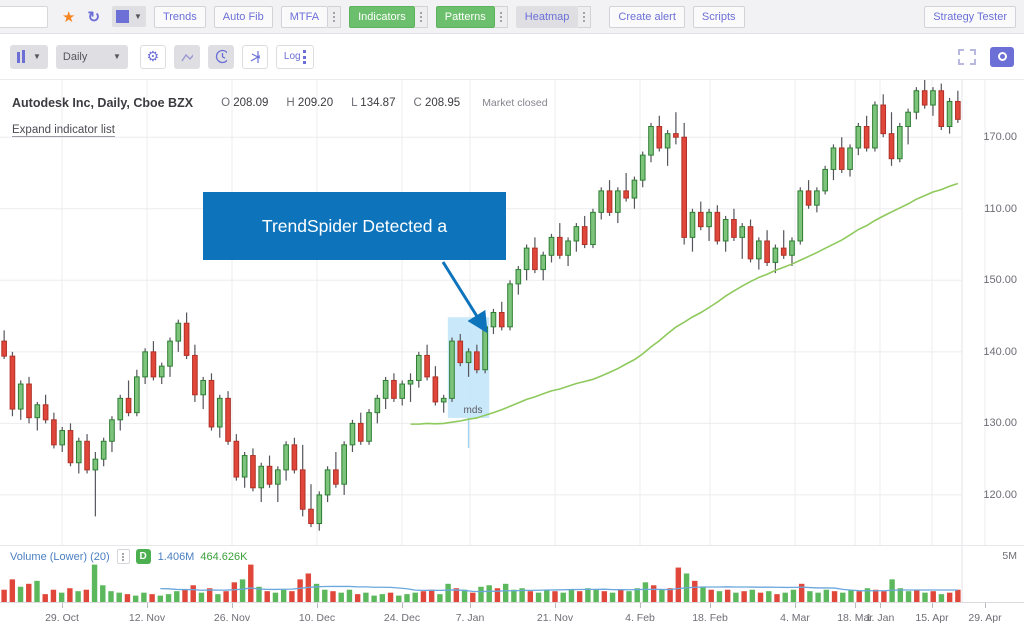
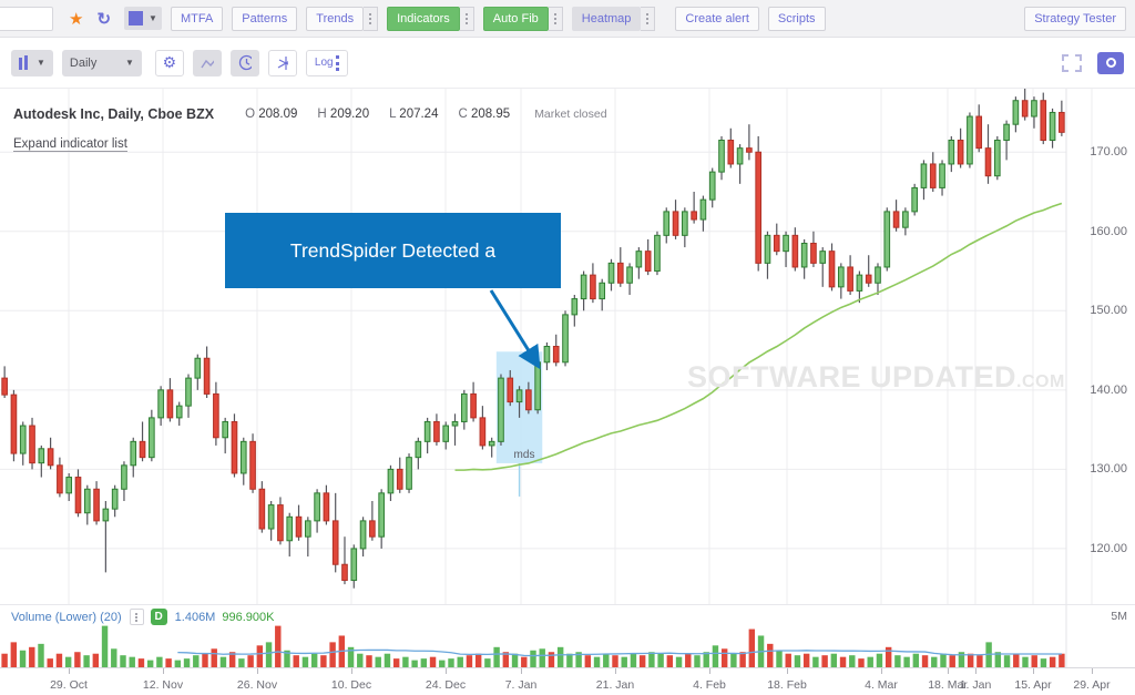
  ★
  ↻
  ▼
- Trends
+ MTFA
- Auto Fib
+ Patterns
- MTFA
+ Trends
  Indicators
- Patterns
+ Auto Fib
  Heatmap
  Create alert
  Scripts
  Strategy Tester
  ▼
  Daily
  ▼
  ⚙
  Log
  Autodesk Inc, Daily, Cboe BZX
  O 208.09
  H 209.20
- L 134.87
+ L 207.24
  C 208.95
  Market closed
  Expand indicator list
  120.00
  130.00
  140.00
  150.00
- 110.00
+ 160.00
  170.00
+ SOFTWARE UPDATED.COM
  TrendSpider Detected a
  mds
  Volume (Lower) (20)
  D
  1.406M
- 464.626K
+ 996.900K
  5M
  29. Oct
  12. Nov
  26. Nov
  10. Dec
  24. Dec
  7. Jan
- 21. Nov
+ 21. Jan
  4. Feb
  18. Feb
  4. Mar
  18. Mar
  1. Jan
  15. Apr
  29. Apr
